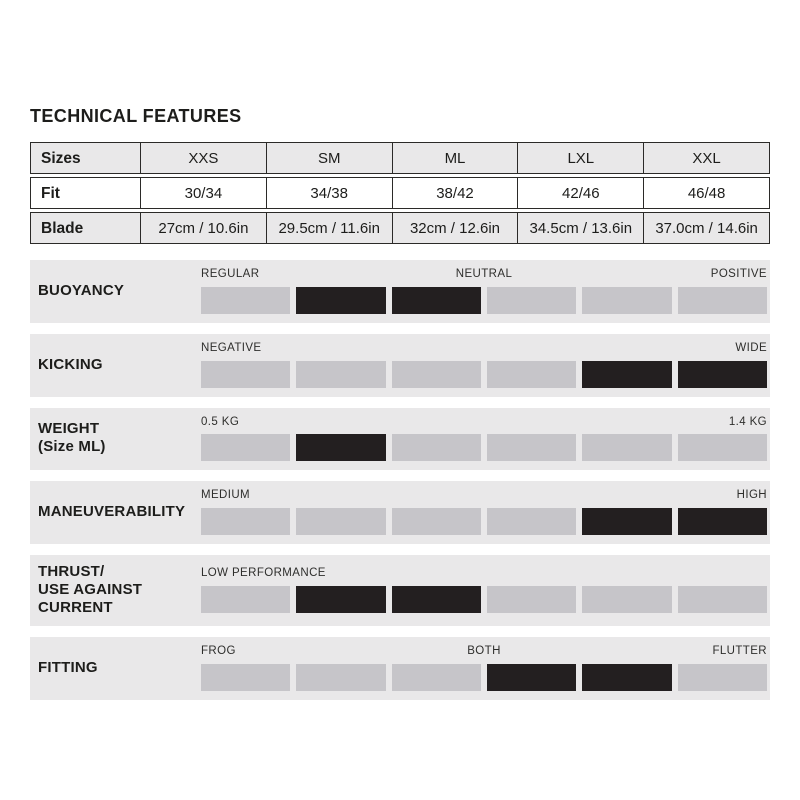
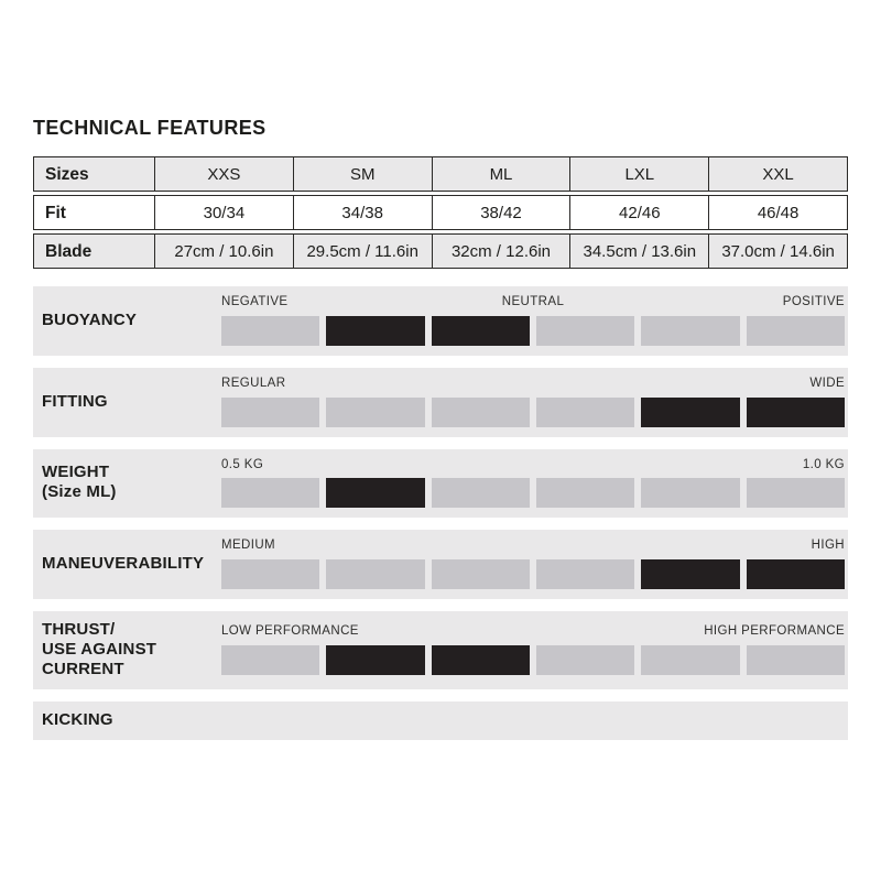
  TECHNICAL FEATURES
  Sizes	XXS	SM	ML	LXL	XXL
  Fit	30/34	34/38	38/42	42/46	46/48
  Blade	27cm / 10.6in	29.5cm / 11.6in	32cm / 12.6in	34.5cm / 13.6in	37.0cm / 14.6in
  BUOYANCY
- REGULAR
+ NEGATIVE
  NEUTRAL
  POSITIVE
- KICKING
+ FITTING
- NEGATIVE
+ REGULAR
  WIDE
  WEIGHT
  (Size ML)
  0.5 KG
- 1.4 KG
+ 1.0 KG
  MANEUVERABILITY
  MEDIUM
  HIGH
  THRUST/
  USE AGAINST
  CURRENT
  LOW PERFORMANCE
+ HIGH PERFORMANCE
- FITTING
+ KICKING
- FROG
- BOTH
- FLUTTER
